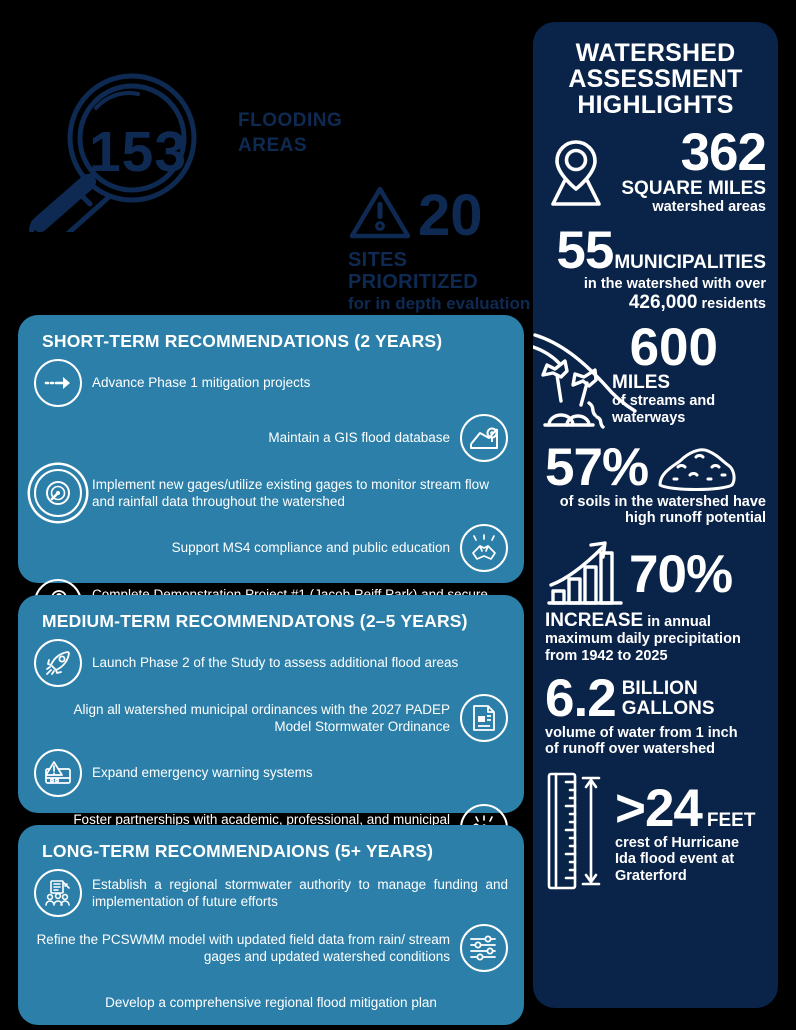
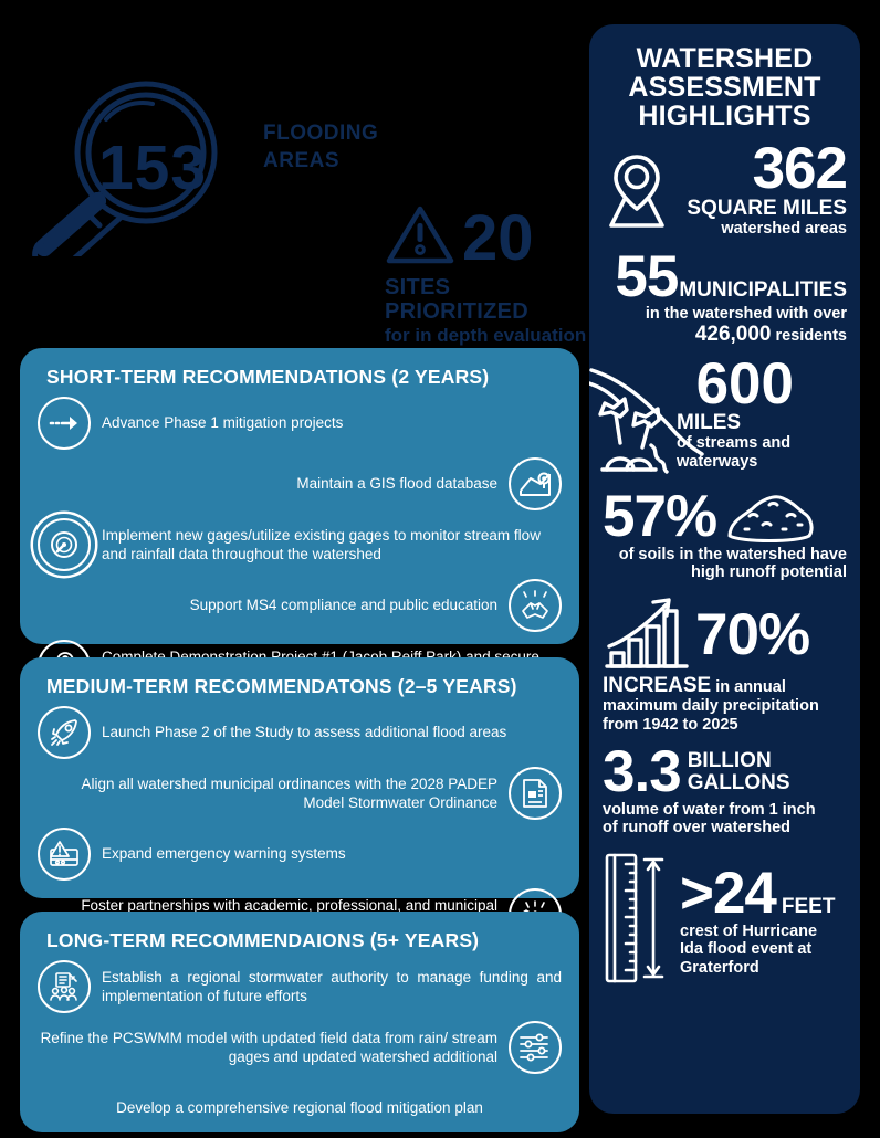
  153
  FLOODING
  AREAS
  20
  SITES PRIORITIZED
  for in depth evaluation
  SHORT-TERM RECOMMENDATIONS (2 YEARS)
  Advance Phase 1 mitigation projects
  Maintain a GIS flood database
  Implement new gages/utilize existing gages to monitor stream flow and rainfall data throughout the watershed
  Support MS4 compliance and public education
  MEDIUM-TERM RECOMMENDATONS (2–5 YEARS)
  Launch Phase 2 of the Study to assess additional flood areas
- Align all watershed municipal ordinances with the 2027 PADEP Model Stormwater Ordinance
+ Align all watershed municipal ordinances with the 2028 PADEP Model Stormwater Ordinance
  Expand emergency warning systems
  Foster partnerships with academic, professional, and municipal
  LONG-TERM RECOMMENDAIONS (5+ YEARS)
  Establish a regional stormwater authority to manage funding and implementation of future efforts
- Refine the PCSWMM model with updated field data from rain/ stream gages and updated watershed conditions
+ Refine the PCSWMM model with updated field data from rain/ stream gages and updated watershed additional
  Develop a comprehensive regional flood mitigation plan
  WATERSHED
  ASSESSMENT
  HIGHLIGHTS
  362
  SQUARE MILES
  watershed areas
  55
  MUNICIPALITIES
  in the watershed with over
  426,000 residents
  600
  MILES
  of streams and
  waterways
  57%
  of soils in the watershed have
  high runoff potential
  70%
  INCREASE in annual
  maximum daily precipitation
  from 1942 to 2025
- 6.2
+ 3.3
  BILLION
  GALLONS
  volume of water from 1 inch
  of runoff over watershed
  >24
  FEET
  crest of Hurricane
  Ida flood event at
  Graterford
